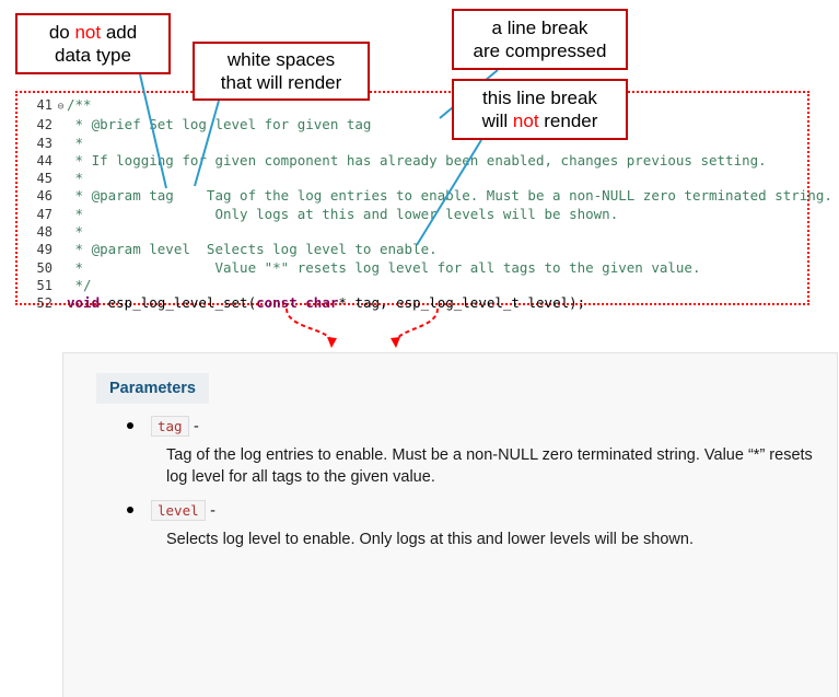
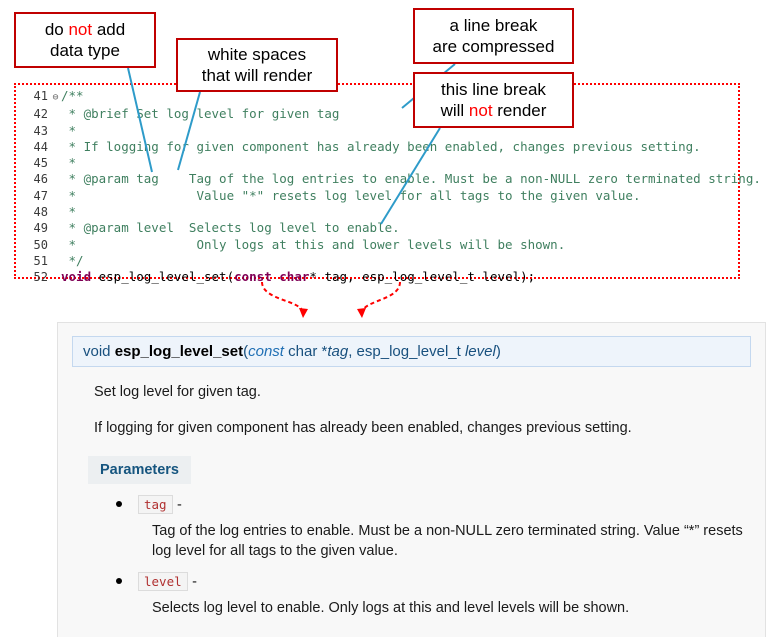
  do not add
  data type
  white spaces
  that will render
  a line break
  are compressed
  this line break
  will not render
  41
  ⊖
  /**
  42
  * @brief Set log level for given tag
  43
  *
  44
  * If logging fo given component has already been enabled, changes previous setting.
  45
  *
  46
  * @param tag Tag of the log entries to enable. Must be a non-NULL zero terminated string.
  47
- * Only logs at this and lower levels will be shown.
+ * Value "*" resets log level for all tags to the given value.
  48
  *
  49
  * @param level Selects log level to enable.
  50
- * Value "*" resets log level for all tags to the given value.
+ * Only logs at this and lower levels will be shown.
  51
  */
  52
  void esp_log_level_set(const char* tag, esp_log_level_t level);
+ void esp_log_level_set(const char *tag, esp_log_level_t level)
+ Set log level for given tag.
+ If logging for given component has already been enabled, changes previous setting.
  Parameters
  tag -
  Tag of the log entries to enable. Must be a non-NULL zero terminated string. Value “*” resets log level for all tags to the given value.
  level -
- Selects log level to enable. Only logs at this and lower levels will be shown.
+ Selects log level to enable. Only logs at this and level levels will be shown.
